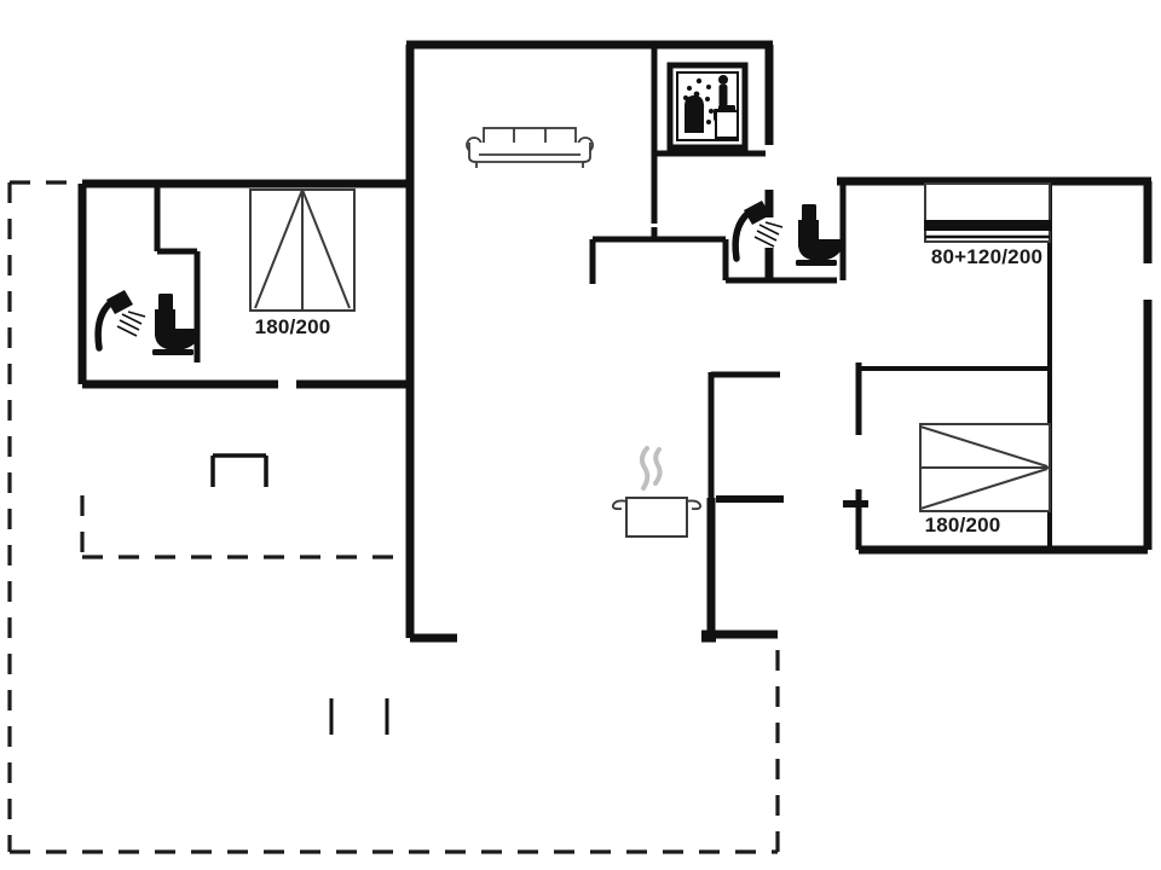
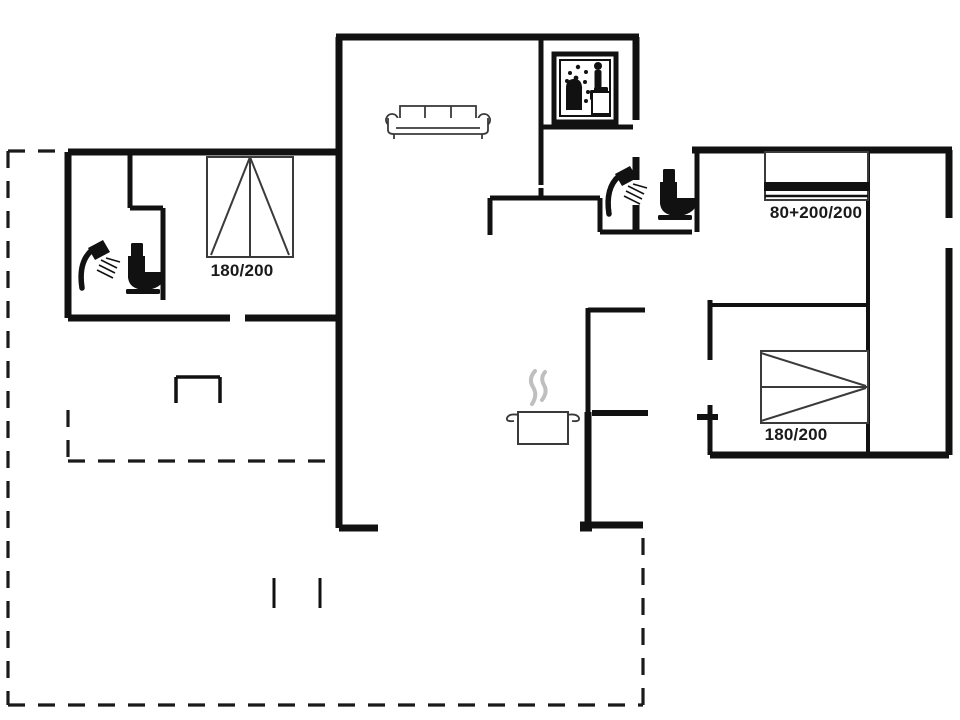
  180/200
- 80+120/200
+ 80+200/200
  180/200
